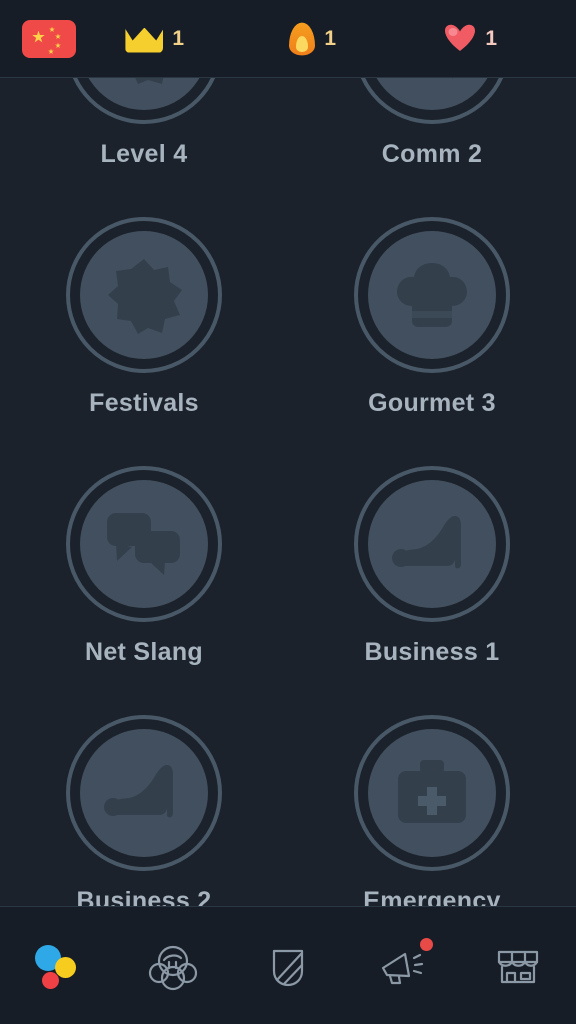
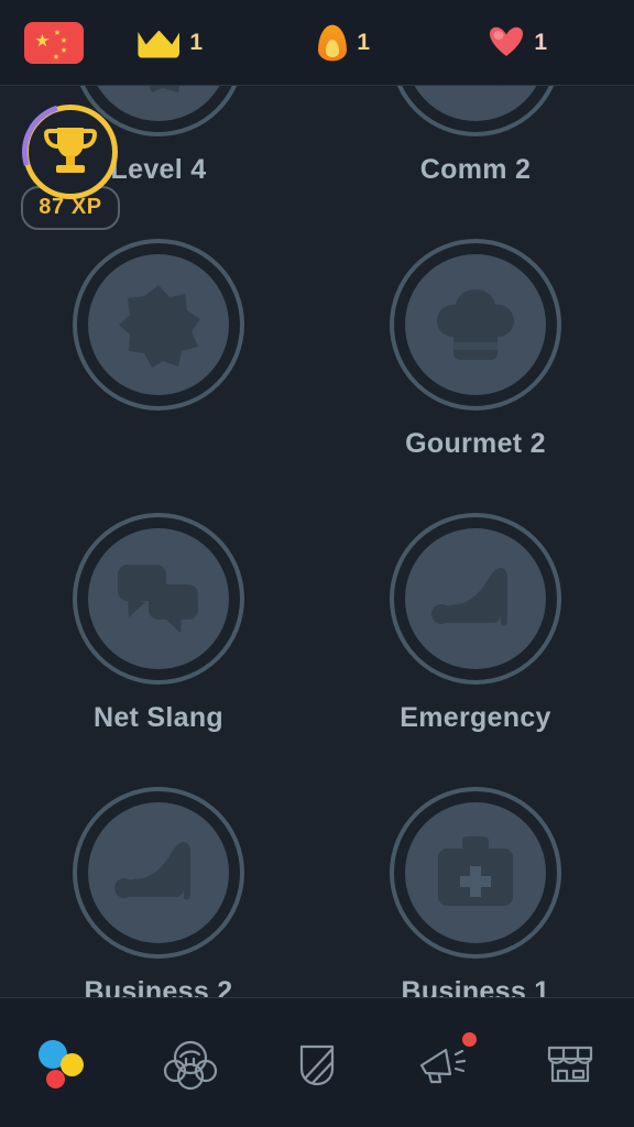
  1
  1
  1
  Level 4
  Comm 2
- Festivals
- Gourmet 3
+ Gourmet 2
  Net Slang
- Business 1
+ Emergency
  Business 2
- Emergency
+ Business 1
+ 87 XP
